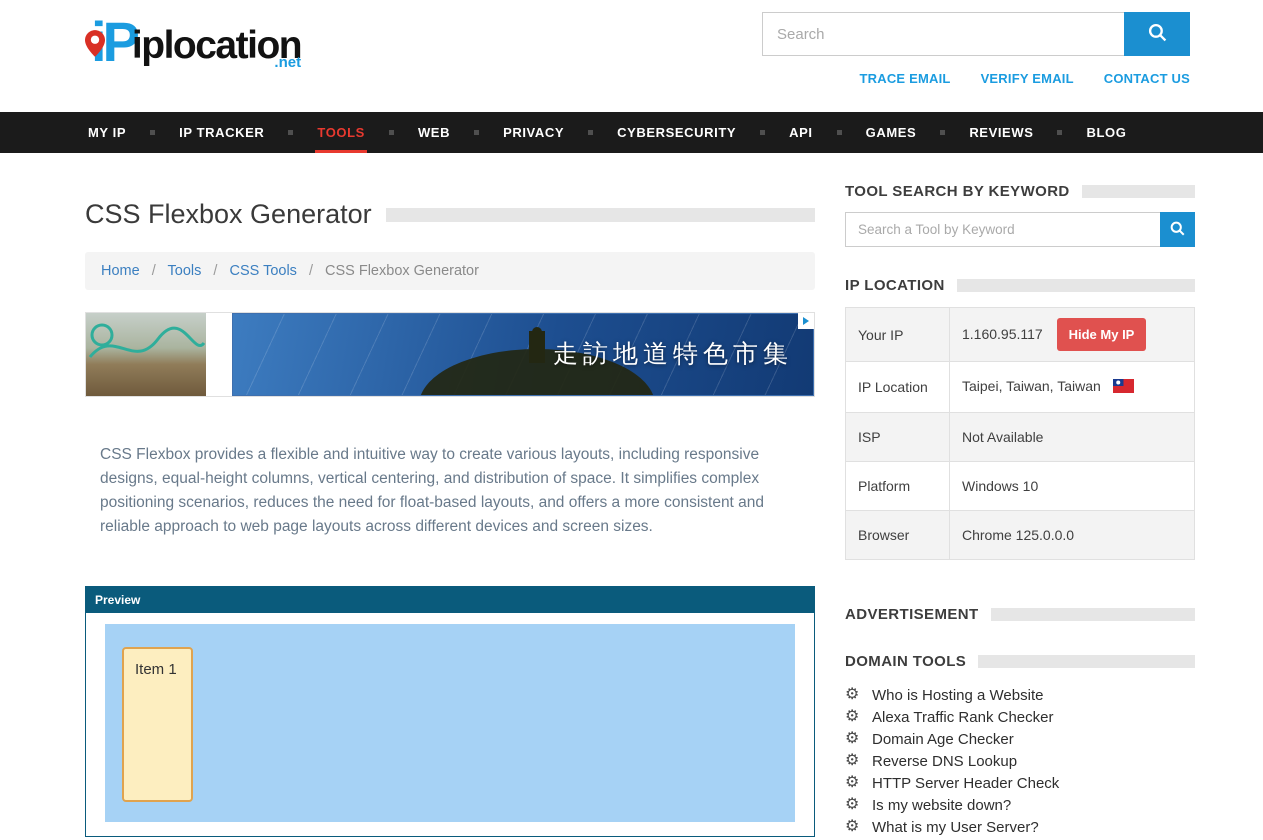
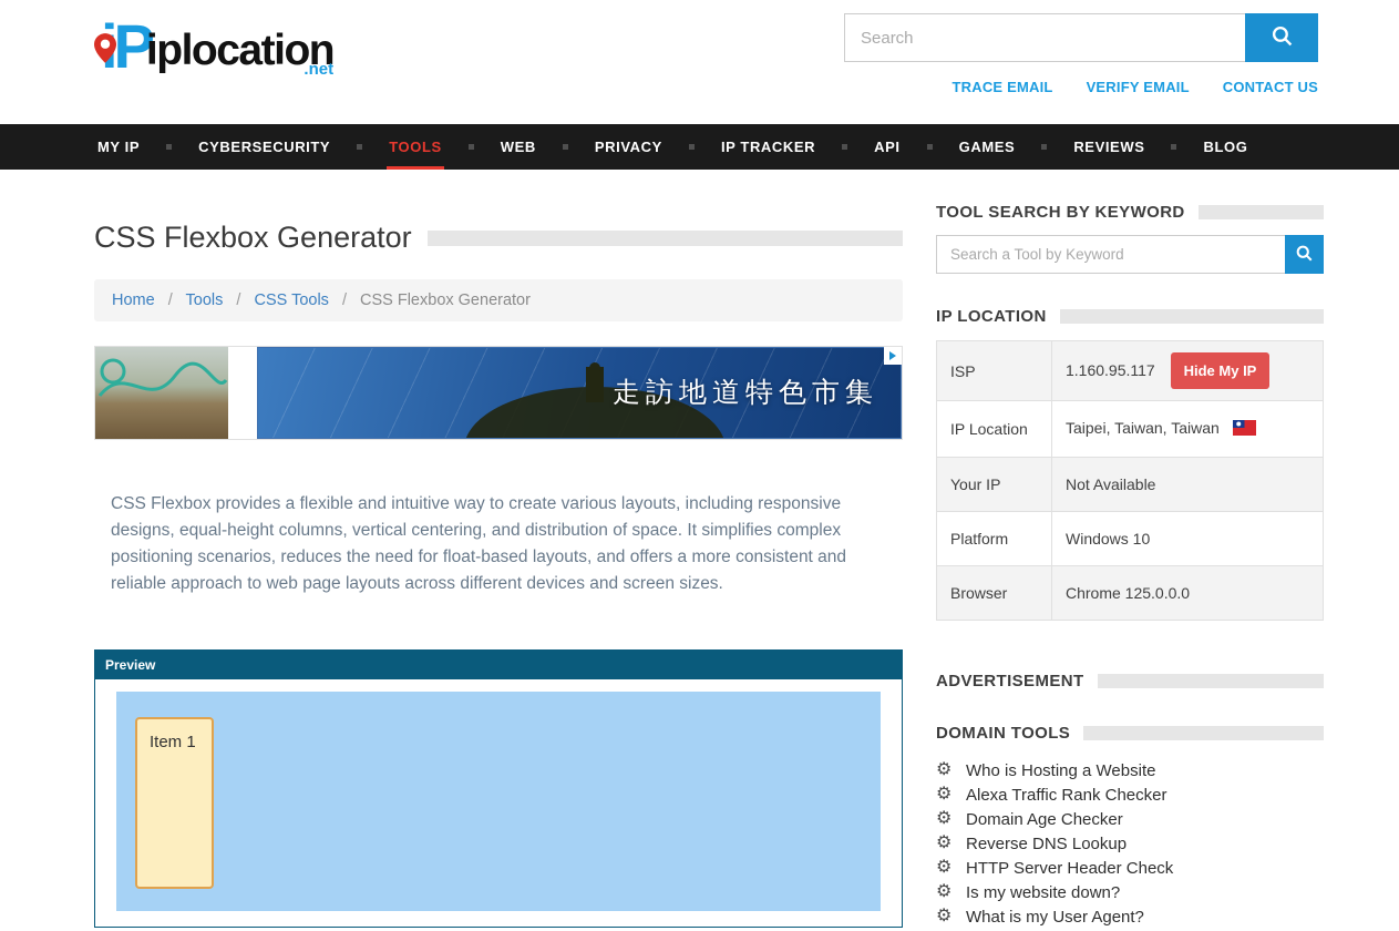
  iplocation
  .net
  Search
  TRACE EMAIL
  VERIFY EMAIL
  CONTACT US
  MY IP
- IP TRACKER
+ CYBERSECURITY
  TOOLS
  WEB
  PRIVACY
- CYBERSECURITY
+ IP TRACKER
  API
  GAMES
  REVIEWS
  BLOG
  CSS Flexbox Generator
  Home / Tools / CSS Tools / CSS Flexbox Generator
  走訪地道特色市集
  CSS Flexbox provides a flexible and intuitive way to create various layouts, including responsive designs, equal-height columns, vertical centering, and distribution of space. It simplifies complex positioning scenarios, reduces the need for float-based layouts, and offers a more consistent and reliable approach to web page layouts across different devices and screen sizes.
  Preview
  Item 1
  TOOL SEARCH BY KEYWORD
  Search a Tool by Keyword
  IP LOCATION
- Your IP	1.160.95.117 Hide My IP
+ ISP	1.160.95.117 Hide My IP
  IP Location	Taipei, Taiwan, Taiwan
- ISP	Not Available
+ Your IP	Not Available
  Platform	Windows 10
  Browser	Chrome 125.0.0.0
  ADVERTISEMENT
  DOMAIN TOOLS
  ⚙
  Who is Hosting a Website
  ⚙
  Alexa Traffic Rank Checker
  ⚙
  Domain Age Checker
  ⚙
  Reverse DNS Lookup
  ⚙
  HTTP Server Header Check
  ⚙
  Is my website down?
  ⚙
- What is my User Server?
+ What is my User Agent?
